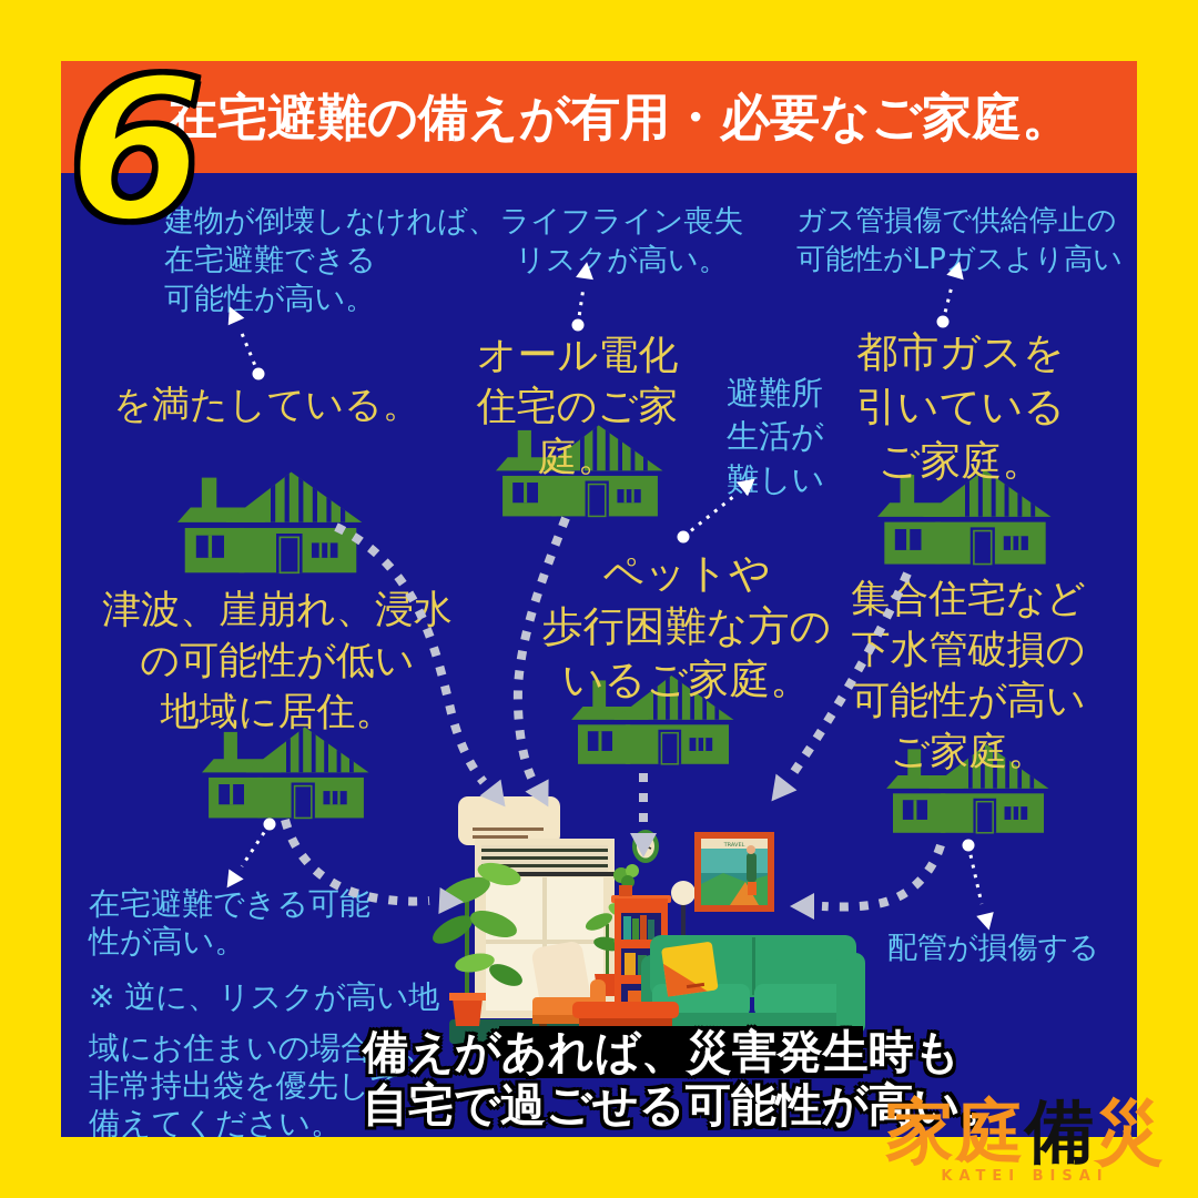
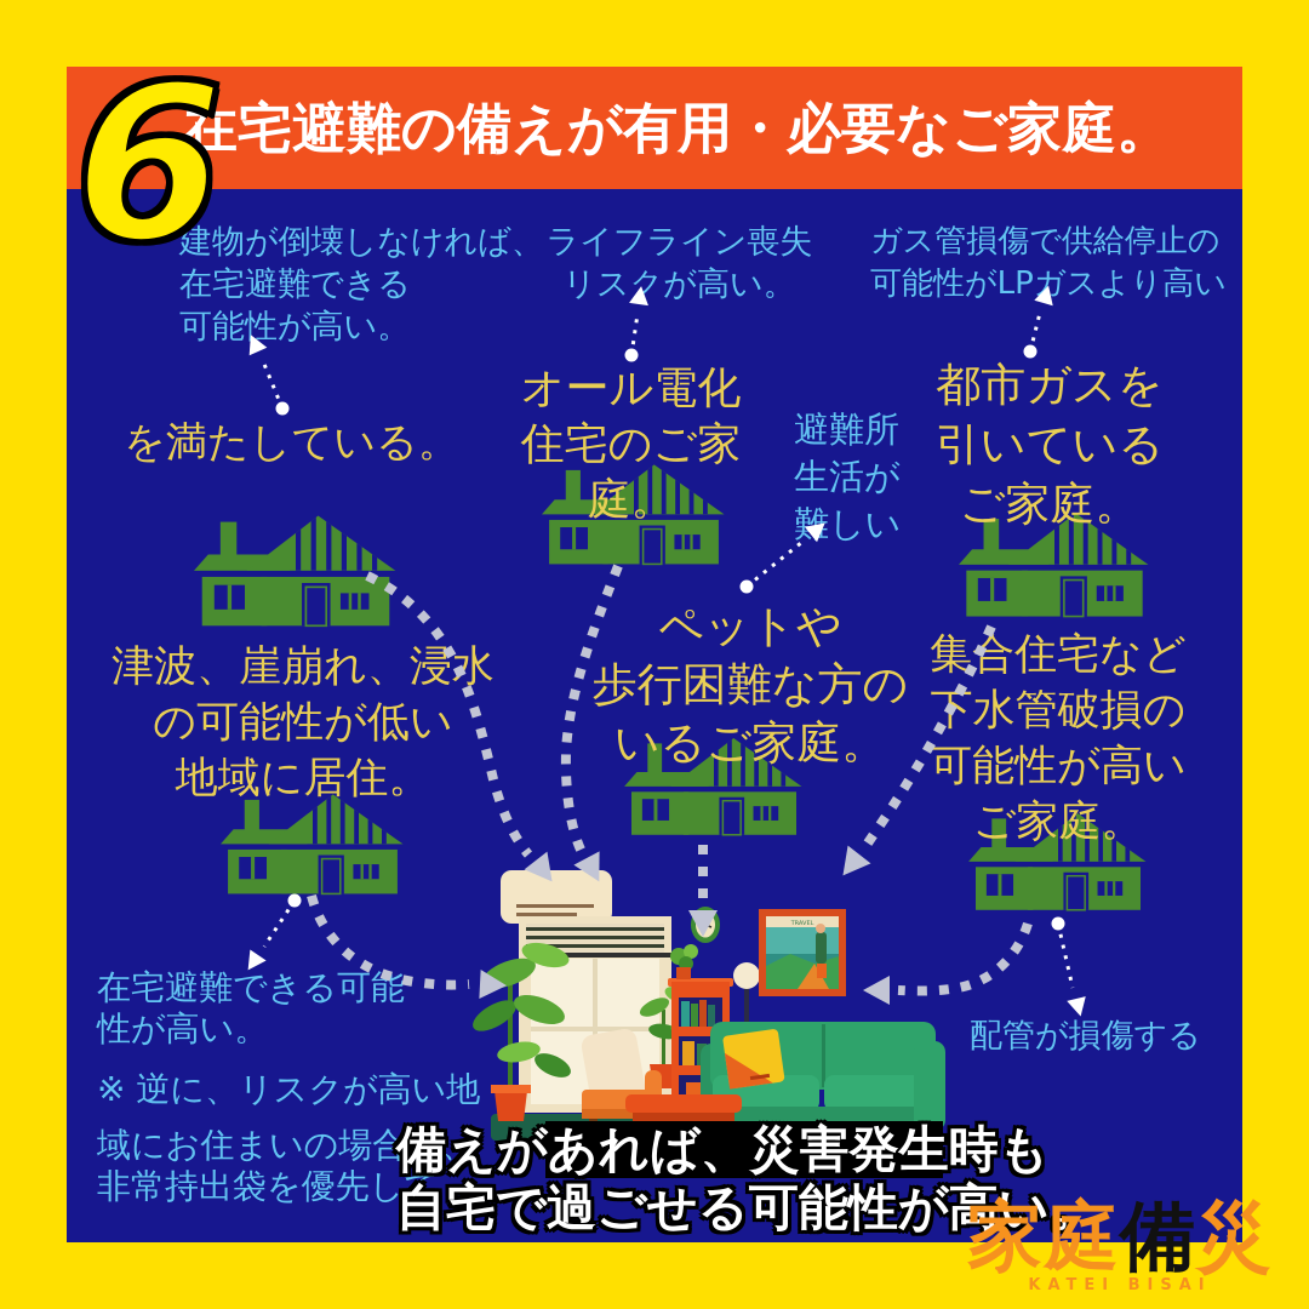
  在宅避難の備えが有用・必要なご家庭。
  6
  建物が倒壊しなければ、
  在宅避難できる
  可能性が高い。
  ライフライン喪失
  リスクが高い。
  ガス管損傷で供給停止の
  可能性がLPガスより高い
  避難所
  生活が
  難しい
  在宅避難できる可能
  性が高い。
  ※ 逆に、リスクが高い地
  域にお住まいの場合は、
  非常持出袋を優先して
- 備えてください。
  配管が損傷する
  を満たしている。
  オール電化
  住宅のご家庭。
  都市ガスを
  引いている
  ご家庭。
  津波、崖崩れ、浸水
  の可能性が低い
  地域に居住。
  ペットや
  歩行困難な方の
  いるご家庭。
  集合住宅など
  水管破損の
  可能性が高い
  ご家庭。
  備えがあれば、災害発生時も
  自宅で過ごせる可能性が高い。
  家庭備災
  KATEI BISAI
